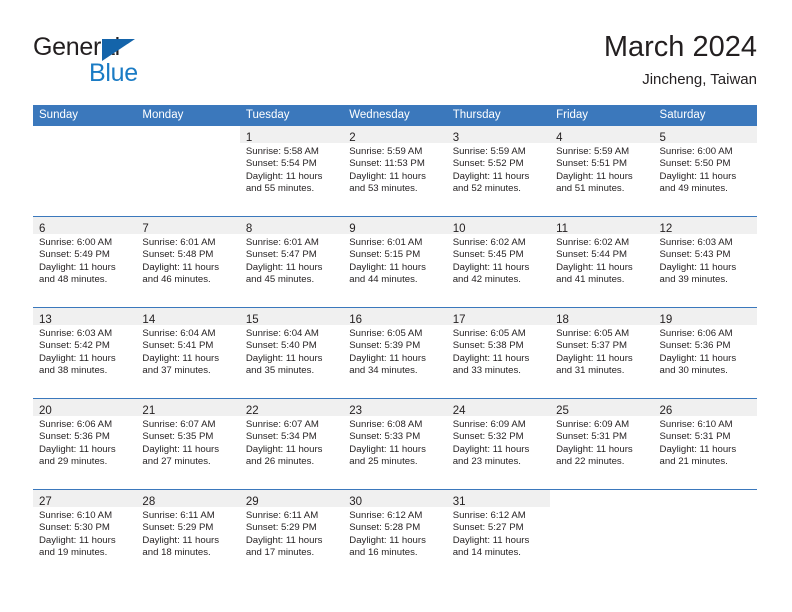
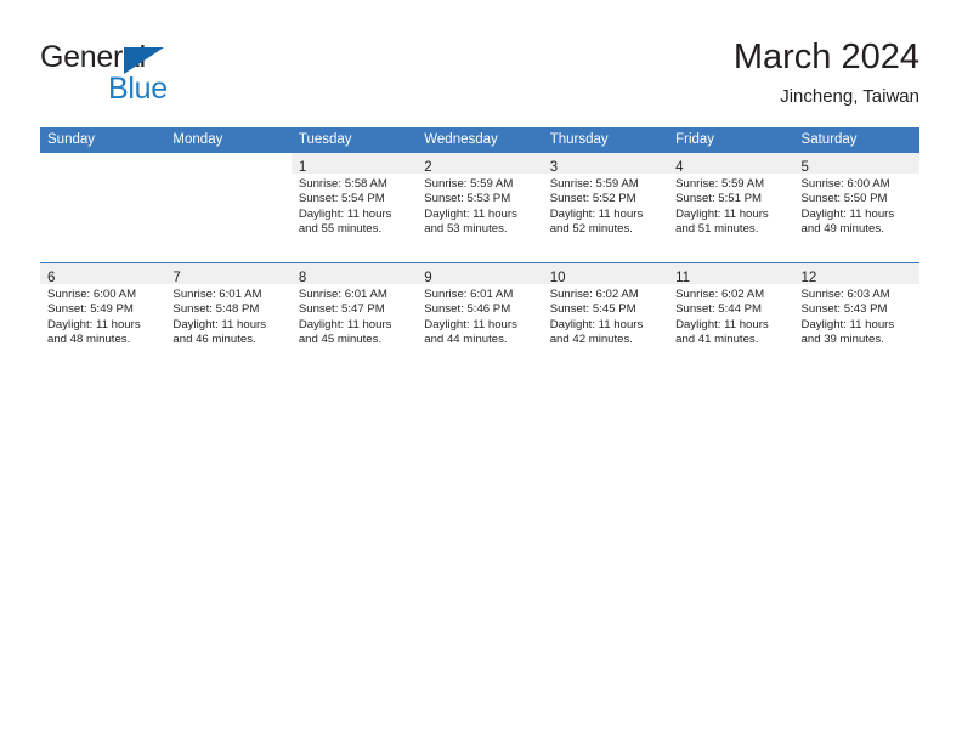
  General
  Blue
  March 2024
  Jincheng, Taiwan
  Sunday	Monday	Tuesday	Wednesday	Thursday	Friday	Saturday
- 		1Sunrise: 5:58 AMSunset: 5:54 PMDaylight: 11 hoursand 55 minutes.	2Sunrise: 5:59 AMSunset: 11:53 PMDaylight: 11 hoursand 53 minutes.	3Sunrise: 5:59 AMSunset: 5:52 PMDaylight: 11 hoursand 52 minutes.	4Sunrise: 5:59 AMSunset: 5:51 PMDaylight: 11 hoursand 51 minutes.	5Sunrise: 6:00 AMSunset: 5:50 PMDaylight: 11 hoursand 49 minutes.
+ 		1Sunrise: 5:58 AMSunset: 5:54 PMDaylight: 11 hoursand 55 minutes.	2Sunrise: 5:59 AMSunset: 5:53 PMDaylight: 11 hoursand 53 minutes.	3Sunrise: 5:59 AMSunset: 5:52 PMDaylight: 11 hoursand 52 minutes.	4Sunrise: 5:59 AMSunset: 5:51 PMDaylight: 11 hoursand 51 minutes.	5Sunrise: 6:00 AMSunset: 5:50 PMDaylight: 11 hoursand 49 minutes.
- 6Sunrise: 6:00 AMSunset: 5:49 PMDaylight: 11 hoursand 48 minutes.	7Sunrise: 6:01 AMSunset: 5:48 PMDaylight: 11 hoursand 46 minutes.	8Sunrise: 6:01 AMSunset: 5:47 PMDaylight: 11 hoursand 45 minutes.	9Sunrise: 6:01 AMSunset: 5:15 PMDaylight: 11 hoursand 44 minutes.	10Sunrise: 6:02 AMSunset: 5:45 PMDaylight: 11 hoursand 42 minutes.	11Sunrise: 6:02 AMSunset: 5:44 PMDaylight: 11 hoursand 41 minutes.	12Sunrise: 6:03 AMSunset: 5:43 PMDaylight: 11 hoursand 39 minutes.
+ 6Sunrise: 6:00 AMSunset: 5:49 PMDaylight: 11 hoursand 48 minutes.	7Sunrise: 6:01 AMSunset: 5:48 PMDaylight: 11 hoursand 46 minutes.	8Sunrise: 6:01 AMSunset: 5:47 PMDaylight: 11 hoursand 45 minutes.	9Sunrise: 6:01 AMSunset: 5:46 PMDaylight: 11 hoursand 44 minutes.	10Sunrise: 6:02 AMSunset: 5:45 PMDaylight: 11 hoursand 42 minutes.	11Sunrise: 6:02 AMSunset: 5:44 PMDaylight: 11 hoursand 41 minutes.	12Sunrise: 6:03 AMSunset: 5:43 PMDaylight: 11 hoursand 39 minutes.
- 13Sunrise: 6:03 AMSunset: 5:42 PMDaylight: 11 hoursand 38 minutes.	14Sunrise: 6:04 AMSunset: 5:41 PMDaylight: 11 hoursand 37 minutes.	15Sunrise: 6:04 AMSunset: 5:40 PMDaylight: 11 hoursand 35 minutes.	16Sunrise: 6:05 AMSunset: 5:39 PMDaylight: 11 hoursand 34 minutes.	17Sunrise: 6:05 AMSunset: 5:38 PMDaylight: 11 hoursand 33 minutes.	18Sunrise: 6:05 AMSunset: 5:37 PMDaylight: 11 hoursand 31 minutes.	19Sunrise: 6:06 AMSunset: 5:36 PMDaylight: 11 hoursand 30 minutes.
- 20Sunrise: 6:06 AMSunset: 5:36 PMDaylight: 11 hoursand 29 minutes.	21Sunrise: 6:07 AMSunset: 5:35 PMDaylight: 11 hoursand 27 minutes.	22Sunrise: 6:07 AMSunset: 5:34 PMDaylight: 11 hoursand 26 minutes.	23Sunrise: 6:08 AMSunset: 5:33 PMDaylight: 11 hoursand 25 minutes.	24Sunrise: 6:09 AMSunset: 5:32 PMDaylight: 11 hoursand 23 minutes.	25Sunrise: 6:09 AMSunset: 5:31 PMDaylight: 11 hoursand 22 minutes.	26Sunrise: 6:10 AMSunset: 5:31 PMDaylight: 11 hoursand 21 minutes.
- 27Sunrise: 6:10 AMSunset: 5:30 PMDaylight: 11 hoursand 19 minutes.	28Sunrise: 6:11 AMSunset: 5:29 PMDaylight: 11 hoursand 18 minutes.	29Sunrise: 6:11 AMSunset: 5:29 PMDaylight: 11 hoursand 17 minutes.	30Sunrise: 6:12 AMSunset: 5:28 PMDaylight: 11 hoursand 16 minutes.	31Sunrise: 6:12 AMSunset: 5:27 PMDaylight: 11 hoursand 14 minutes.
